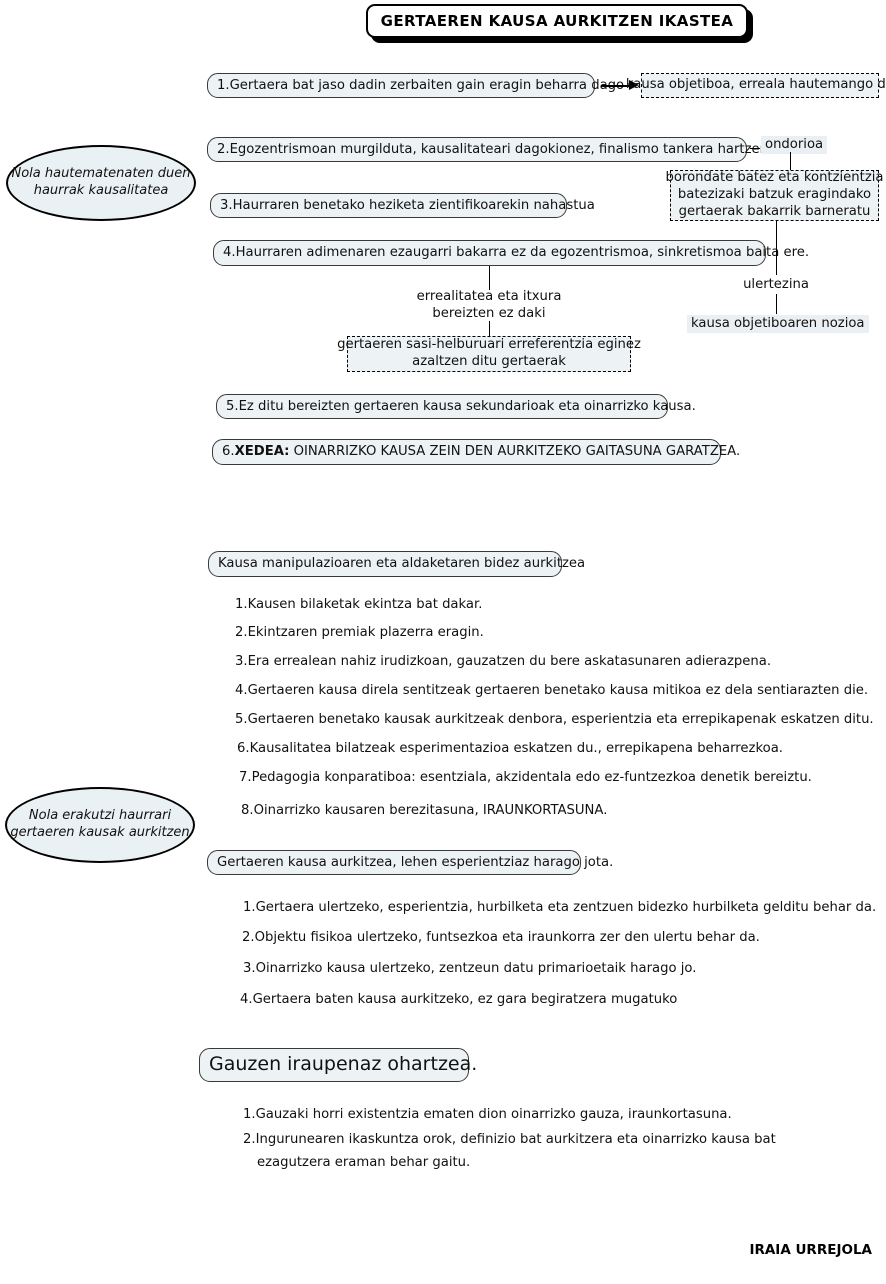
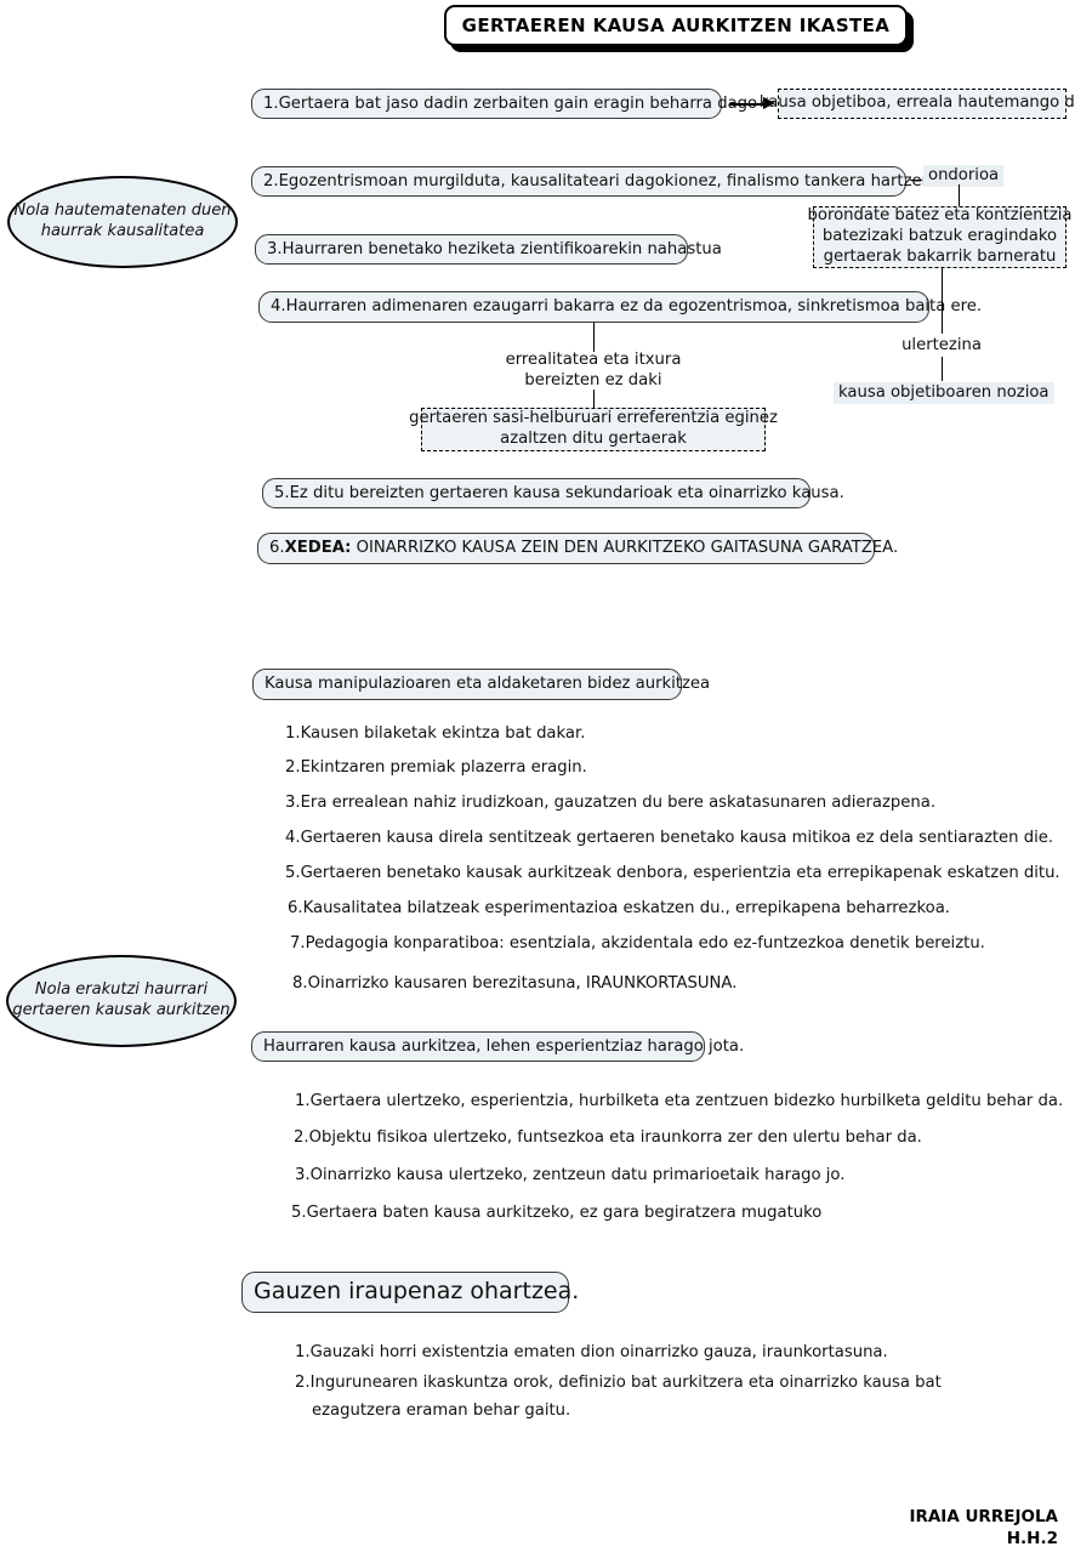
  GERTAEREN KAUSA AURKITZEN IKASTEA
  Nola hautematenaten duen
  haurrak kausalitatea
  1.Gertaera bat jaso dadin zerbaiten gain eragin beharra d
  kausa objetiboa, erreala hautemango d
  2.Egozentrismoan murgilduta, kausalitateari dagokionez, finalismo tankera hartze
  ondorioa
  borondate batez eta kontzientzia
  batezizaki batzuk eragindako
  gertaerak bakarrik barneratu
  3.Haurraren benetako heziketa zientifikoarekin nahastua
  4.Haurraren adimenaren ezaugarri bakarra ez da egozentrismoa, sinkretismoa bait ere.
  errealitatea eta itxura
  bereizten ez daki
  gertaeren sasi-helburuari erreferentzia eginez
  azaltzen ditu gertaerak
  ulertezina
  kausa objetiboaren nozioa
  5.Ez ditu bereizten gertaeren kausa sekundarioak eta oinarrizko kausa.
  6.XEDEA: OINARRIZKO KAUSA ZEIN DEN AURKITZEKO GAITASUNA GARATZEA.
  Kausa manipulazioaren eta aldaketaren bidez aurkitzea
  1.Kausen bilaketak ekintza bat dakar.
  2.Ekintzaren premiak plazerra eragin.
  3.Era errealean nahiz irudizkoan, gauzatzen du bere askatasunaren adierazpena.
  4.Gertaeren kausa direla sentitzeak gertaeren benetako kausa mitikoa ez dela sentiarazten die.
  5.Gertaeren benetako kausak aurkitzeak denbora, esperientzia eta errepikapenak eskatzen ditu.
  6.Kausalitatea bilatzeak esperimentazioa eskatzen du., errepikapena beharrezkoa.
  7.Pedagogia konparatiboa: esentziala, akzidentala edo ez-funtzezkoa denetik bereiztu.
  8.Oinarrizko kausaren berezitasuna, IRAUNKORTASUNA.
  Nola erakutzi haurrari
  gertaeren kausak aurkitzen
- Gertaeren kausa aurkitzea, lehen esperientziaz harago jota.
+ Haurraren kausa aurkitzea, lehen esperientziaz harago jota.
  1.Gertaera ulertzeko, esperientzia, hurbilketa eta zentzuen bidezko hurbilketa gelditu behar da.
  2.Objektu fisikoa ulertzeko, funtsezkoa eta iraunkorra zer den ulertu behar da.
  3.Oinarrizko kausa ulertzeko, zentzeun datu primarioetaik harago jo.
- 4.Gertaera baten kausa aurkitzeko, ez gara begiratzera mugatuko
+ 5.Gertaera baten kausa aurkitzeko, ez gara begiratzera mugatuko
  Gauzen iraupenaz ohartzea.
  1.Gauzaki horri existentzia ematen dion oinarrizko gauza, iraunkortasuna.
  2.Ingurunearen ikaskuntza orok, definizio bat aurkitzera eta oinarrizko kausa bat
  ezagutzera eraman behar gaitu.
  IRAIA URREJOLA
+ H.H.2
